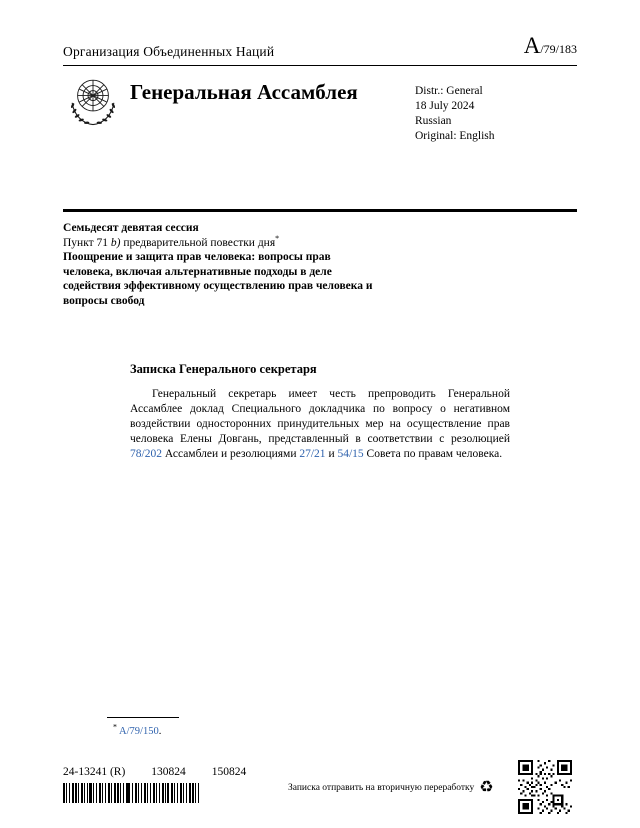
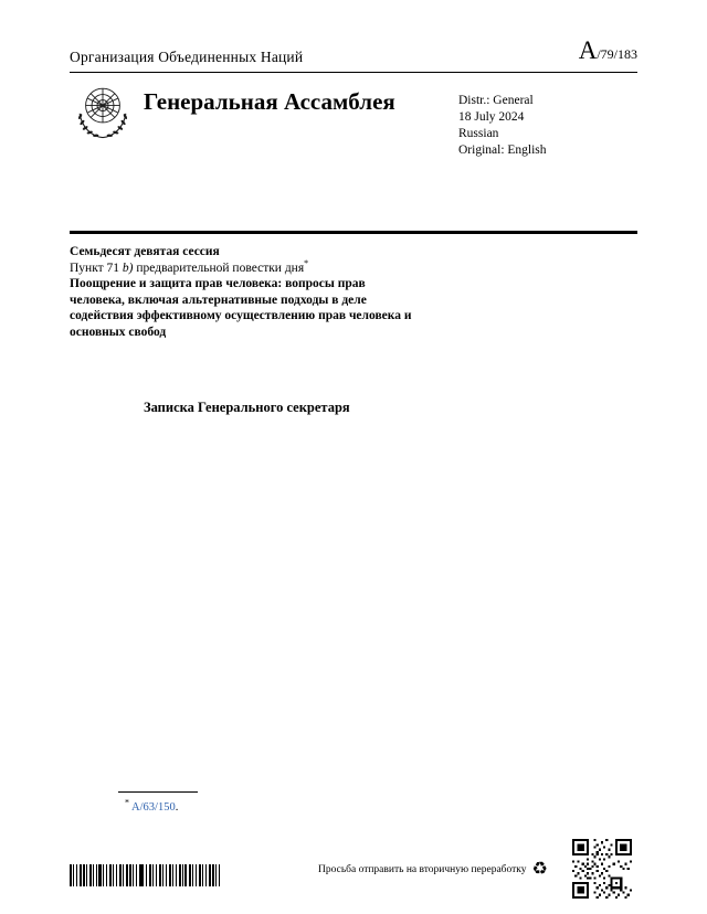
  Организация Объединенных Наций
  A/79/183
  Генеральная Ассамблея
  Distr.: General
  18 July 2024
  Russian
  Original: English
  Семьдесят девятая сессия
  Пункт 71 b) предварительной повестки дня*
- Поощрение и защита прав человека: вопросы прав человека, включая альтернативные подходы в деле содействия эффективному осуществлению прав человека и вопросы свобод
+ Поощрение и защита прав человека: вопросы прав человека, включая альтернативные подходы в деле содействия эффективному осуществлению прав человека и основных свобод
  Записка Генерального секретаря
- Генеральный секретарь имеет честь препроводить Генеральной Ассамблее доклад Специального докладчика по вопросу о негативном воздействии односторонних принудительных мер на осуществление прав человека Елены Довгань, представленный в соответствии с резолюцией 78/202 Ассамблеи и резолюциями 27/21 и 54/15 Совета по правам человека.
- * A/79/150.
+ * A/63/150.
- 24-13241 (R) 130824 150824
- Записка отправить на вторичную переработку
+ Просьба отправить на вторичную переработку
  ♻
